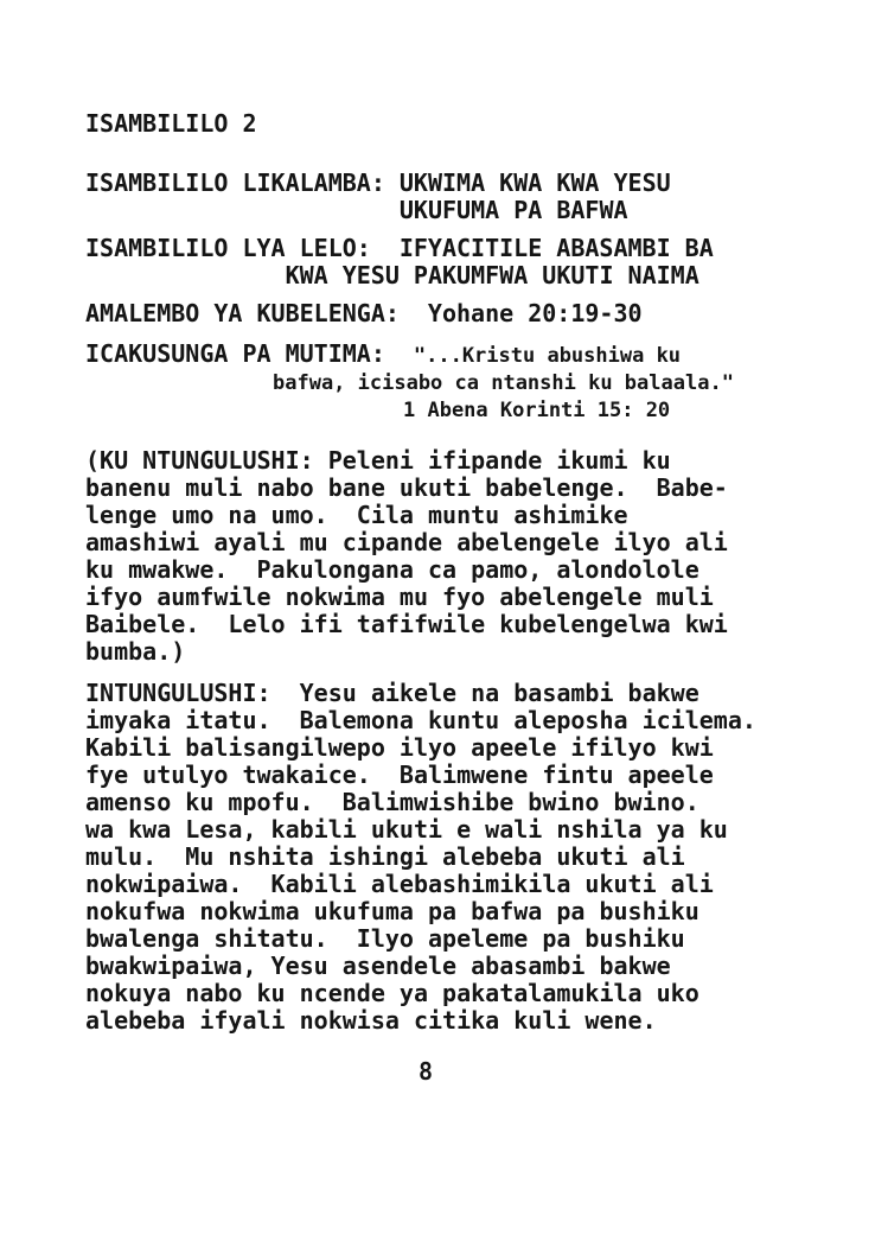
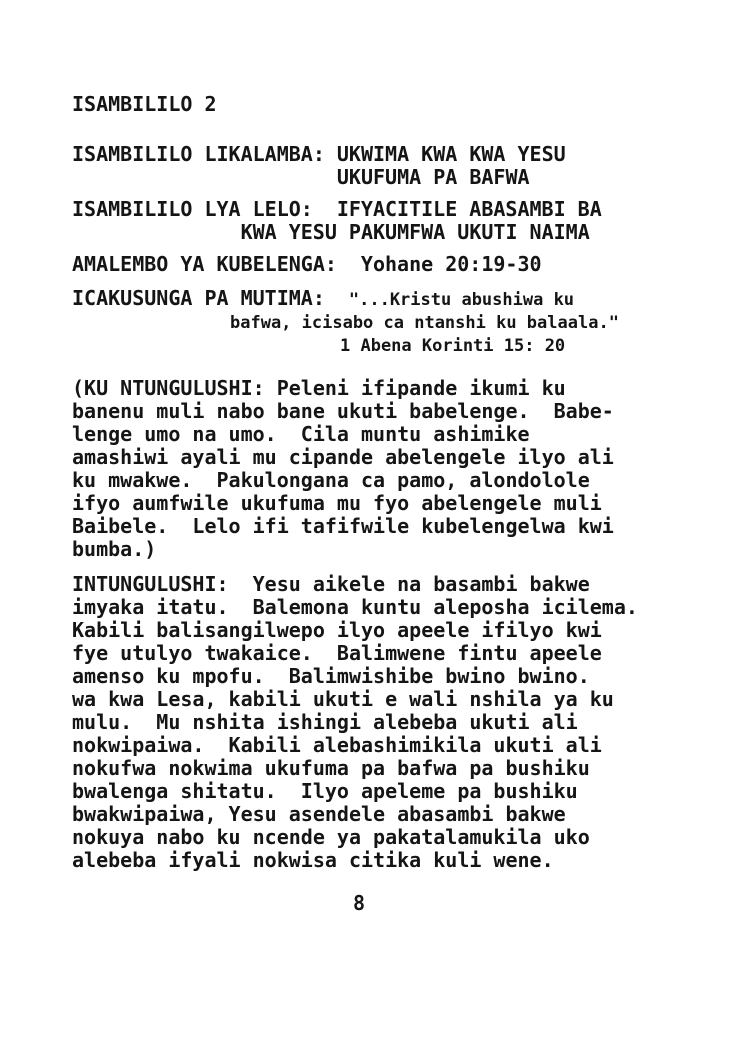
  ISAMBILILO 2
  ISAMBILILO LIKALAMBA: UKWIMA KWA KWA YESU
  UKUFUMA PA BAFWA
  ISAMBILILO LYA LELO: IFYACITILE ABASAMBI BA
  KWA YESU PAKUMFWA UKUTI NAIMA
  AMALEMBO YA KUBELENGA: Yohane 20:19-30
  ICAKUSUNGA PA MUTIMA: "...Kristu abushiwa ku
  bafwa, icisabo ca ntanshi ku balaala."
  1 Abena Korinti 15: 20
  (KU NTUNGULUSHI: Peleni ifipande ikumi ku
  banenu muli nabo bane ukuti babelenge. Babe-
  lenge umo na umo. Cila muntu ashimike
  amashiwi ayali mu cipande abelengele ilyo ali
  ku mwakwe. Pakulongana ca pamo, alondolole
- ifyo aumfwile nokwima mu fyo abelengele muli
+ ifyo aumfwile ukufuma mu fyo abelengele muli
  Baibele. Lelo ifi tafifwile kubelengelwa kwi
  bumba.)
  INTUNGULUSHI: Yesu aikele na basambi bakwe
  imyaka itatu. Balemona kuntu aleposha icilema.
  Kabili balisangilwepo ilyo apeele ifilyo kwi
  fye utulyo twakaice. Balimwene fintu apeele
  amenso ku mpofu. Balimwishibe bwino bwino.
  wa kwa Lesa, kabili ukuti e wali nshila ya ku
  mulu. Mu nshita ishingi alebeba ukuti ali
  nokwipaiwa. Kabili alebashimikila ukuti ali
  nokufwa nokwima ukufuma pa bafwa pa bushiku
  bwalenga shitatu. Ilyo apeleme pa bushiku
  bwakwipaiwa, Yesu asendele abasambi bakwe
  nokuya nabo ku ncende ya pakatalamukila uko
  alebeba ifyali nokwisa citika kuli wene.
  8
